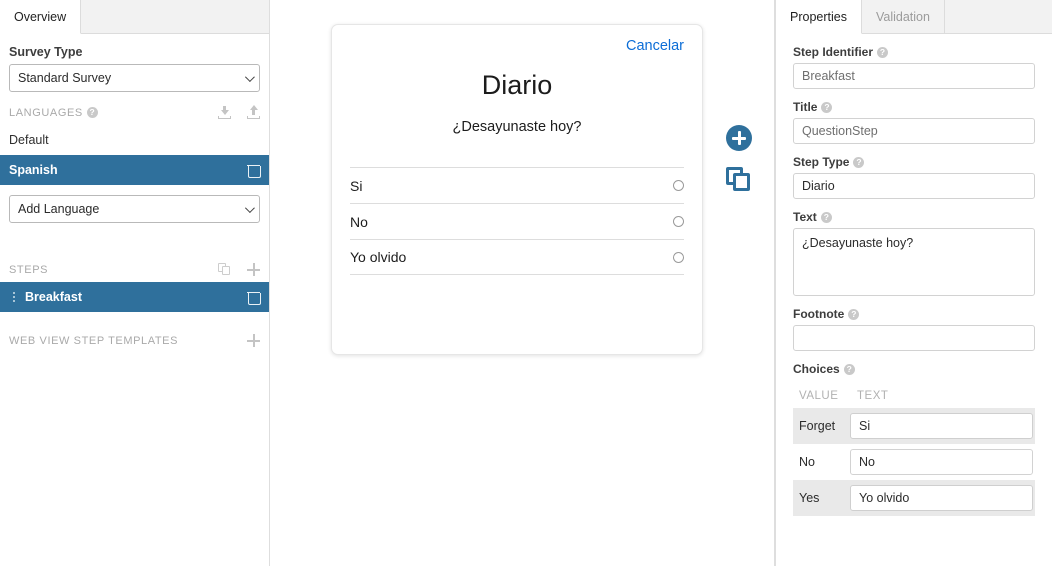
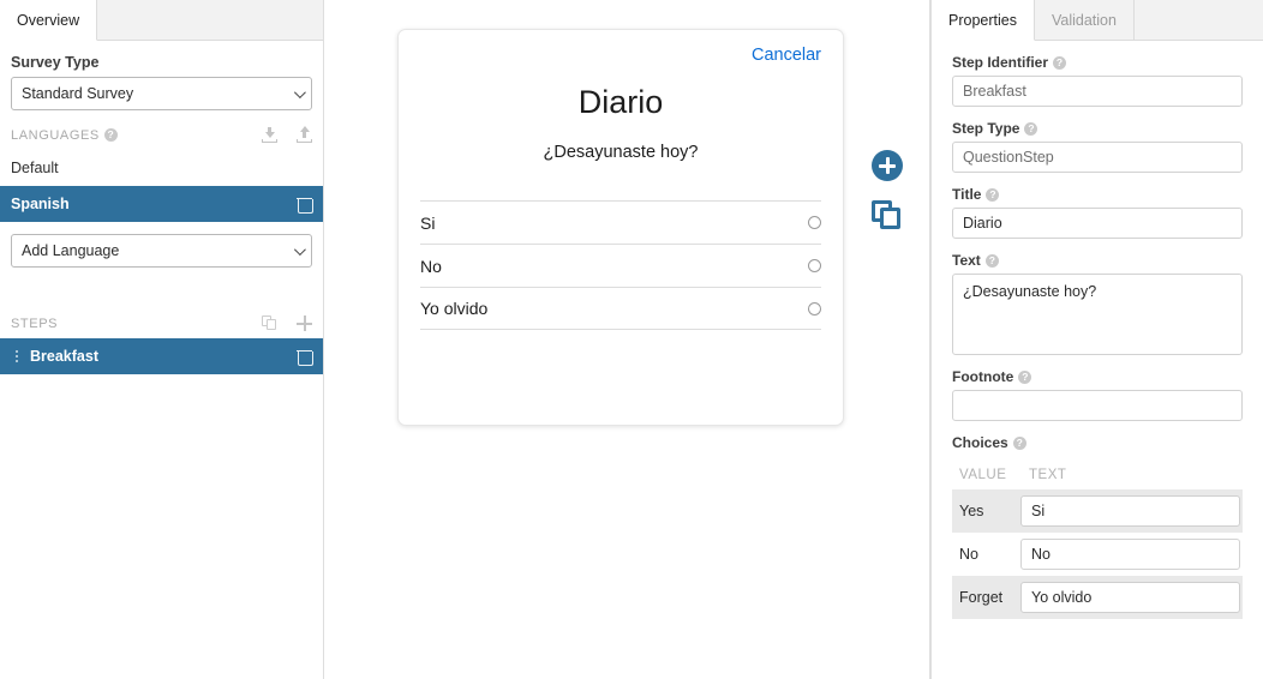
  Overview
  Survey Type
  Standard Survey
  LANGUAGES
  ?
  Default
  Spanish
  Add Language
  STEPS
  Breakfast
- WEB VIEW STEP TEMPLATES
  Cancelar
  Diario
  ¿Desayunaste hoy?
  Si
  No
  Yo olvido
  Properties
  Validation
  Step Identifier
  ?
  Breakfast
- Title
+ Step Type
  ?
  QuestionStep
- Step Type
+ Title
  ?
  Diario
  Text
  ?
  ¿Desayunaste hoy?
  Footnote
  ?
  Choices
  ?
  VALUE
  TEXT
- Forget
+ Yes
  Si
  No
  No
- Yes
+ Forget
  Yo olvido
